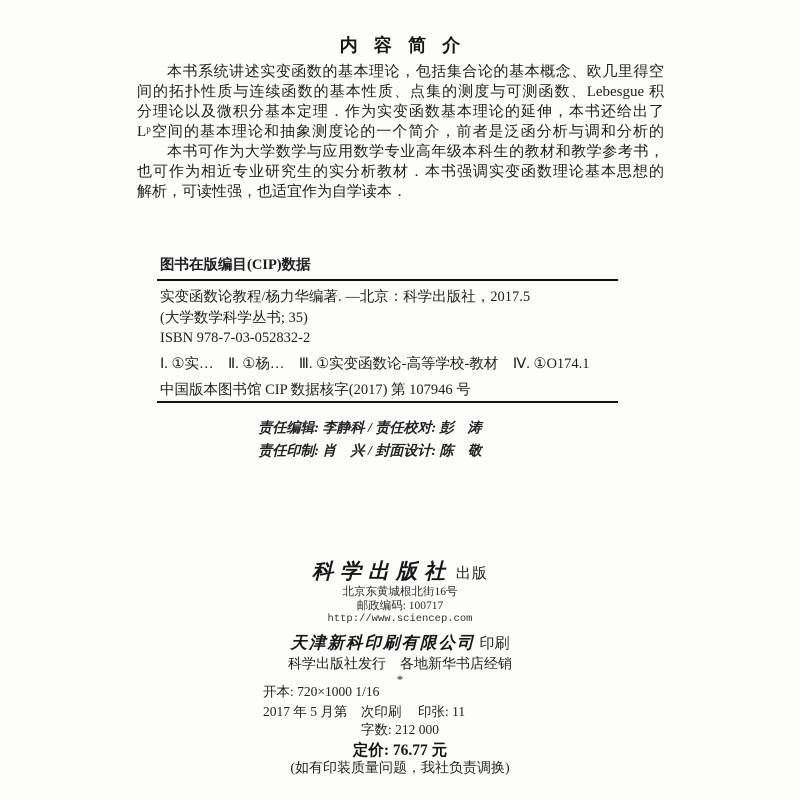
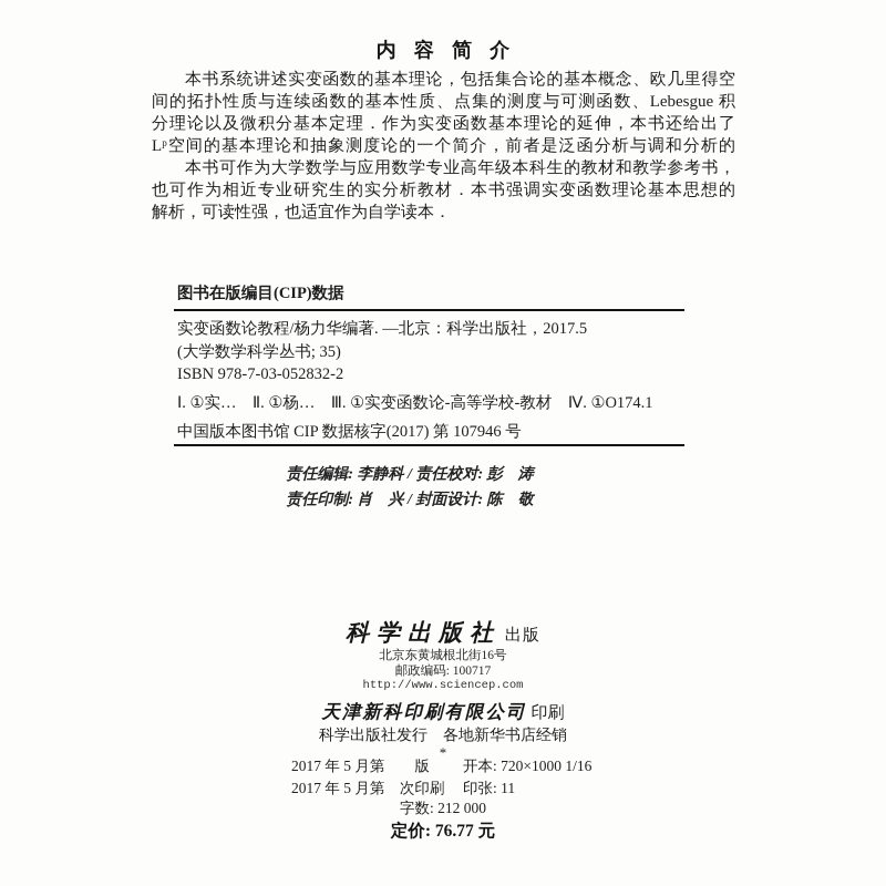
  内容简介
  本书系统讲述实变函数的基本理论，包括集合论的基本概念、欧几里得空
  间的拓扑性质与连续函数的基本性质、点集的测度与可测函数、Lebesgue 积
  分理论以及微积分基本定理．作为实变函数基本理论的延伸，本书还给出了
  Lᵖ空间的基本理论和抽象测度论的一个简介，前者是泛函分析与调和分析的
  本书可作为大学数学与应用数学专业高年级本科生的教材和教学参考书，
  也可作为相近专业研究生的实分析教材．本书强调实变函数理论基本思想的
  解析，可读性强，也适宜作为自学读本．
  图书在版编目(CIP)数据
  实变函数论教程/杨力华编著. —北京：科学出版社，2017.5
  (大学数学科学丛书; 35)
  ISBN 978-7-03-052832-2
  Ⅰ. ①实… Ⅱ. ①杨… Ⅲ. ①实变函数论-高等学校-教材 Ⅳ. ①O174.1
  中国版本图书馆 CIP 数据核字(2017) 第 107946 号
  责任编辑: 李静科 / 责任校对: 彭 涛
  责任印制: 肖 兴 / 封面设计: 陈 敬
  科学出版社 出版
  北京东黄城根北街16号
  邮政编码: 100717
  http://www.sciencep.com
  天津新科印刷有限公司 印刷
  科学出版社发行 各地新华书店经销
  *
+ 2017 年 5 月第 版
  开本: 720×1000 1/16
  2017 年 5 月第 次印刷
  印张: 11
  字数: 212 000
  定价: 76.77 元
- (如有印装质量问题，我社负责调换)
